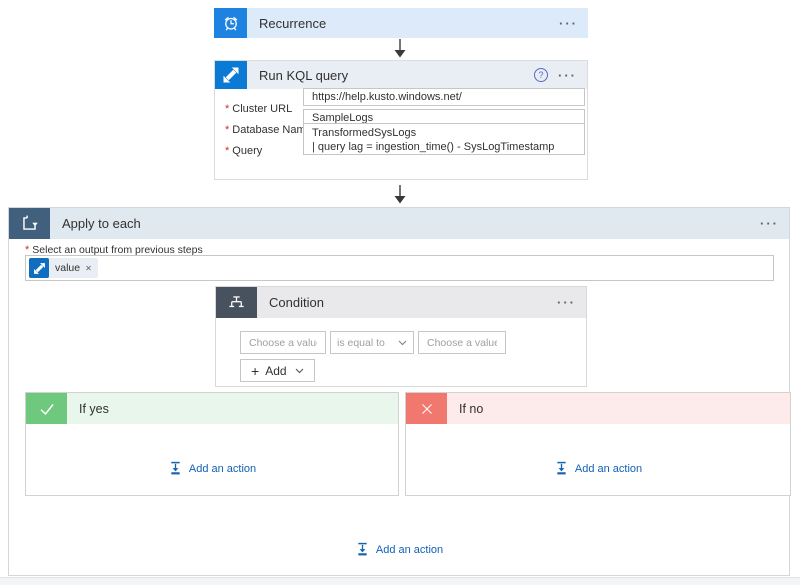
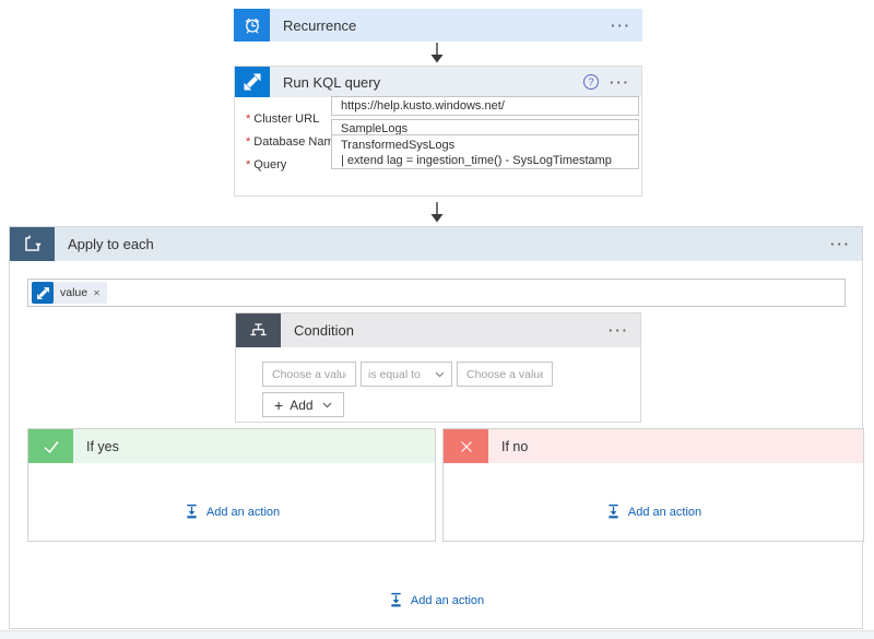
  Recurrence
  ···
  Run KQL query
  ?
  ···
  * Cluster URL
  https://help.kusto.windows.net/
  * Database Nam
  SampleLogs
  * Query
  TransformedSysLogs
- | query lag = ingestion_time() - SysLogTimestamp
+ | extend lag = ingestion_time() - SysLogTimestamp
  Apply to each
  ···
- * Select an output from previous steps
  value
  ✕
  Condition
  ···
  Choose a valu
  is equal to
  Choose a valu
  +
  Add
  If yes
  Add an action
  If no
  Add an action
  Add an action
